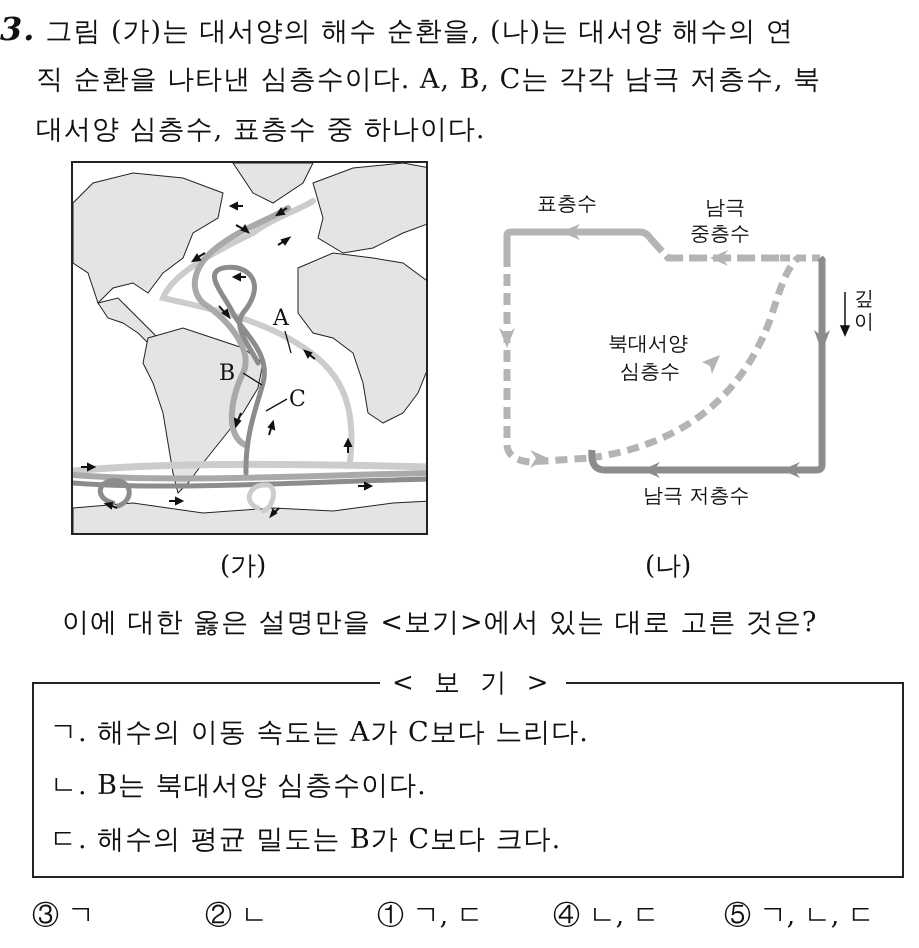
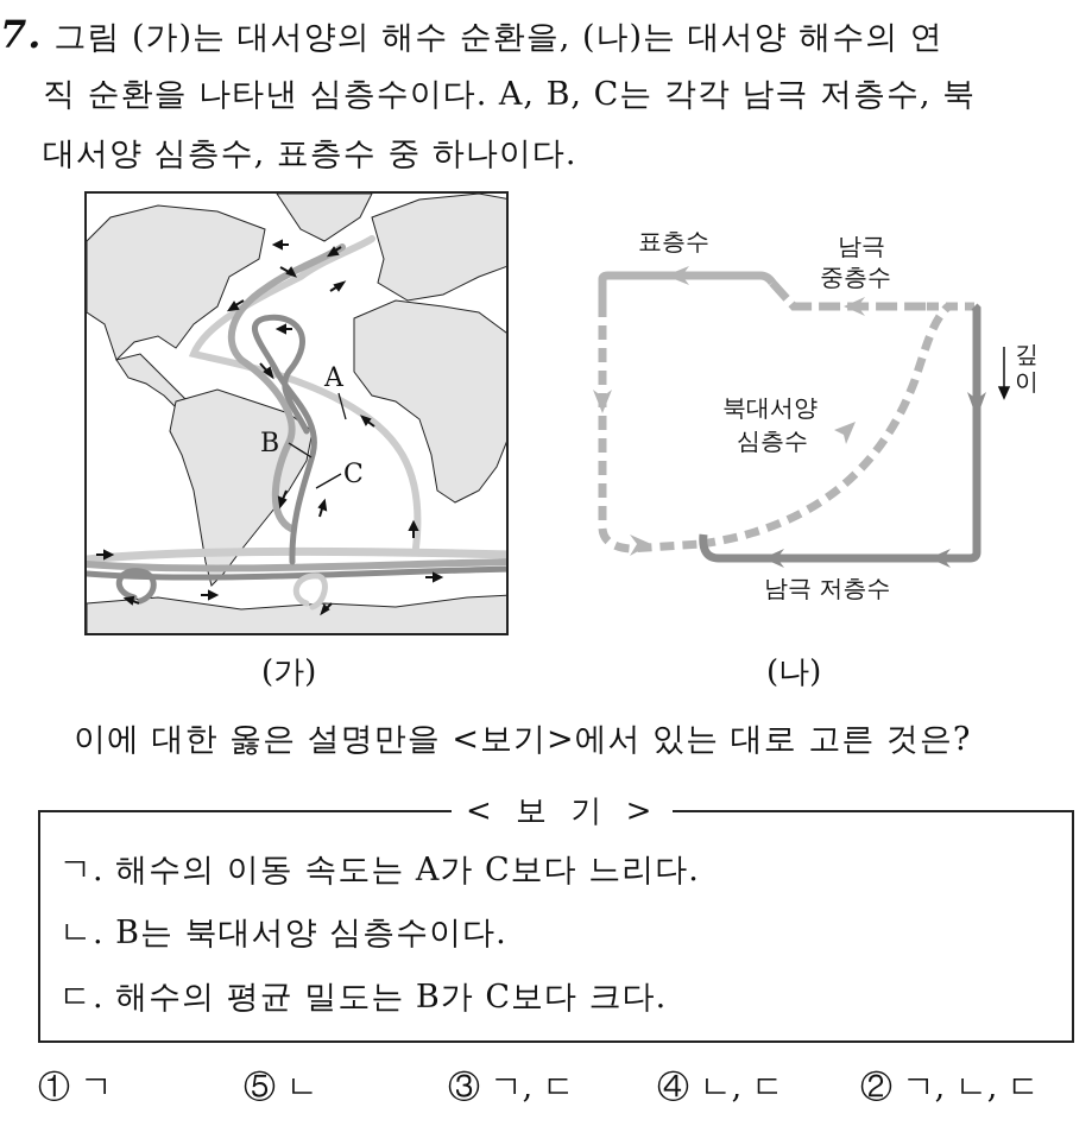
- 3. 그림 (가)는 대서양의 해수 순환을, (나)는 대서양 해수의 연
+ 7. 그림 (가)는 대서양의 해수 순환을, (나)는 대서양 해수의 연
  직 순환을 나타낸 심층수이다. A, B, C는 각각 남극 저층수, 북
  대서양 심층수, 표층수 중 하나이다.
  A
  B
  C
  (가)
  표층수
  남극
  중층수
  깊
  이
  북대서양
  심층수
  남극 저층수
  (나)
  이에 대한 옳은 설명만을 <보기>에서 있는 대로 고른 것은?
  < 보 기 >
  ㄱ. 해수의 이동 속도는 A가 C보다 느리다.
  ㄴ. B는 북대서양 심층수이다.
  ㄷ. 해수의 평균 밀도는 B가 C보다 크다.
- ③ ㄱ
+ ① ㄱ
- ② ㄴ
+ ⑤ ㄴ
- ① ㄱ, ㄷ
+ ③ ㄱ, ㄷ
  ④ ㄴ, ㄷ
- ⑤ ㄱ, ㄴ, ㄷ
+ ② ㄱ, ㄴ, ㄷ
